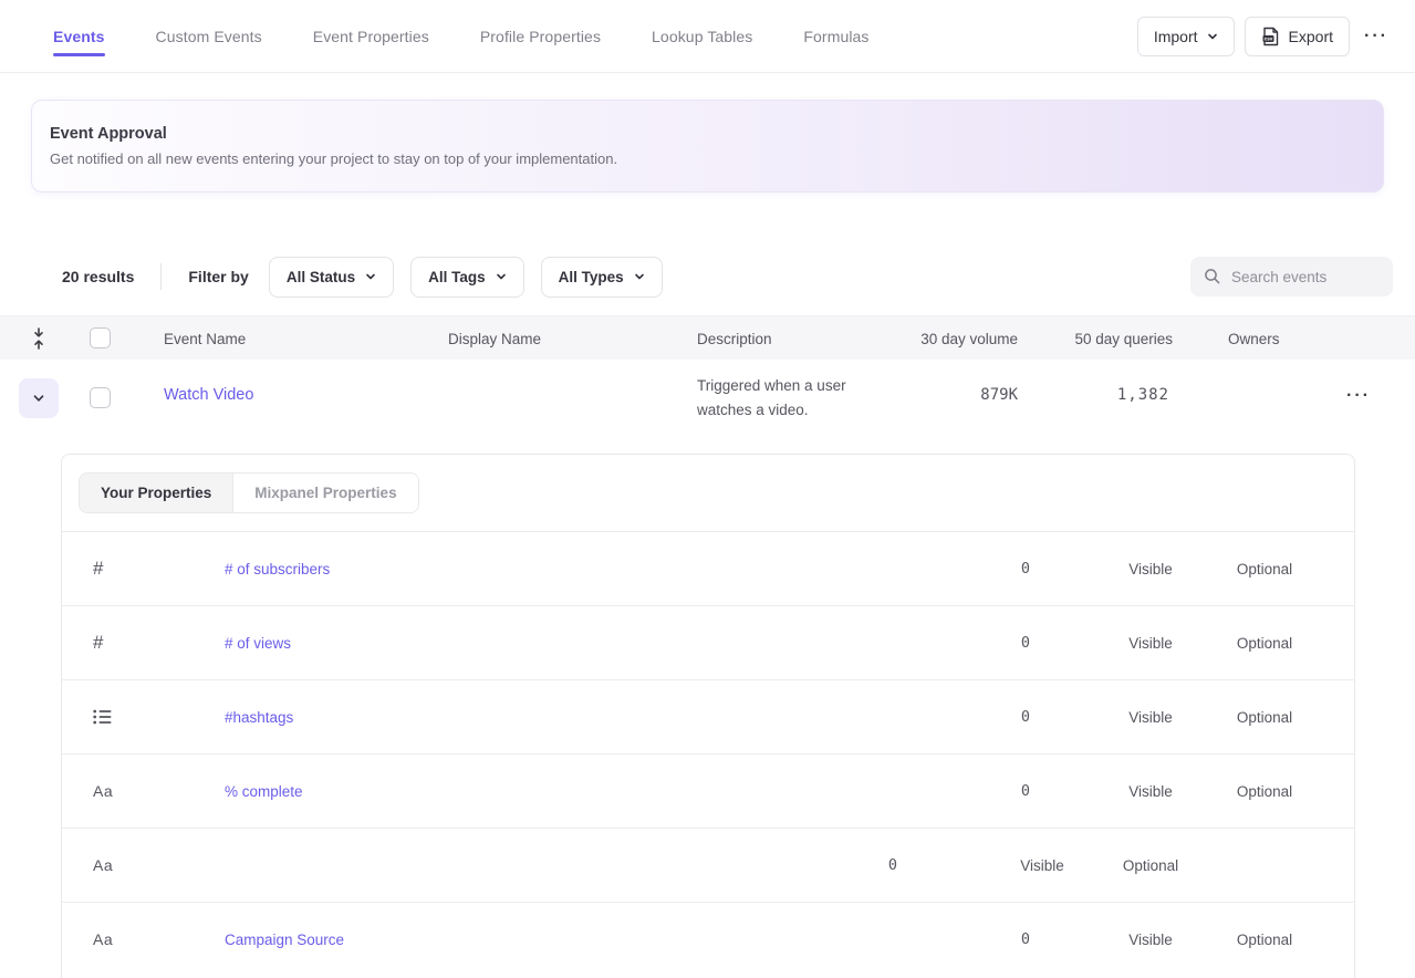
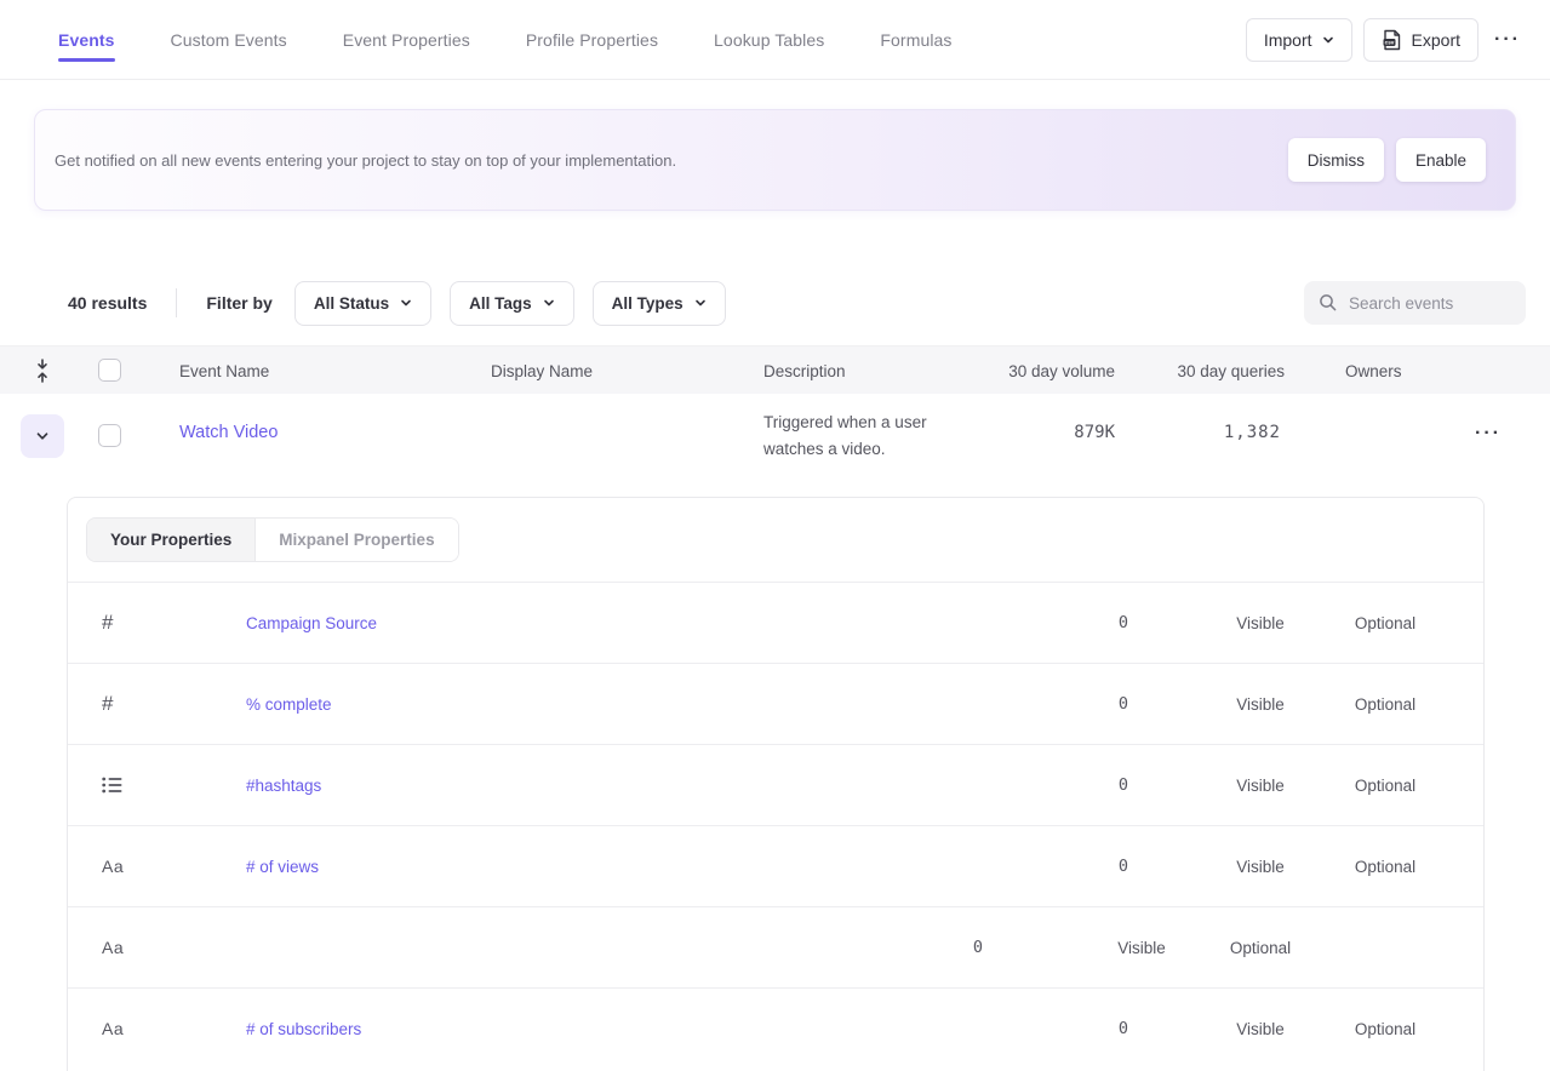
  Events
  Custom Events
  Event Properties
  Profile Properties
  Lookup Tables
  Formulas
  Import
  Export
  ···
- Event Approval
  Get notified on all new events entering your project to stay on top of your implementation.
+ Dismiss
+ Enable
- 20 results
+ 40 results
  Filter by
  All Status
  All Tags
  All Types
  Search events
  Event Name
  Display Name
  Description
  30 day volume
- 50 day queries
+ 30 day queries
  Owners
  Watch Video
  Triggered when a user
  watches a video.
  879K
  1,382
  ···
  Your Properties
  Mixpanel Properties
  #
- # of subscribers
+ Campaign Source
  0
  Visible
  Optional
  #
- # of views
+ % complete
  0
  Visible
  Optional
  #hashtags
  0
  Visible
  Optional
  Aa
- % complete
+ # of views
  0
  Visible
  Optional
  Aa
  0
  Visible
  Optional
  Aa
- Campaign Source
+ # of subscribers
  0
  Visible
  Optional
